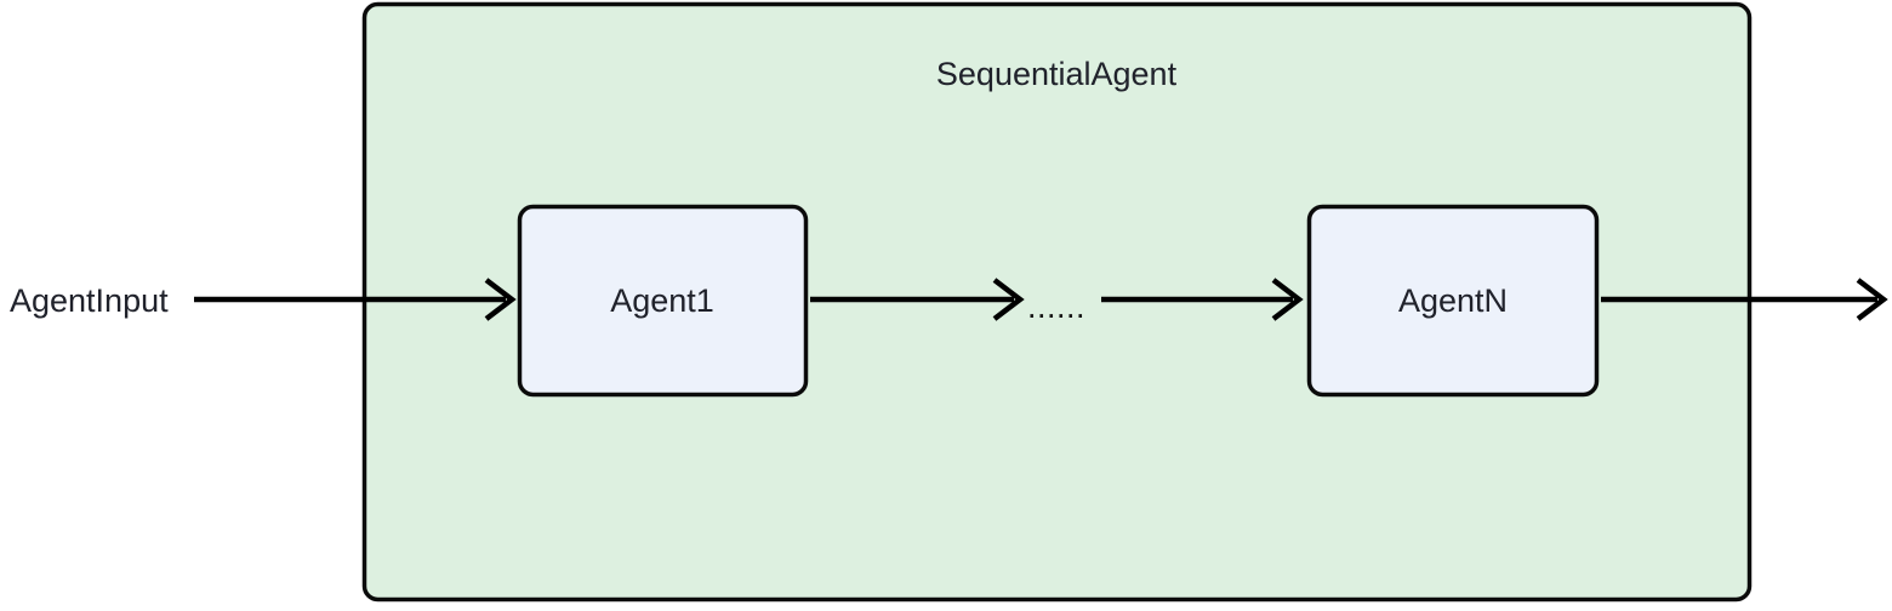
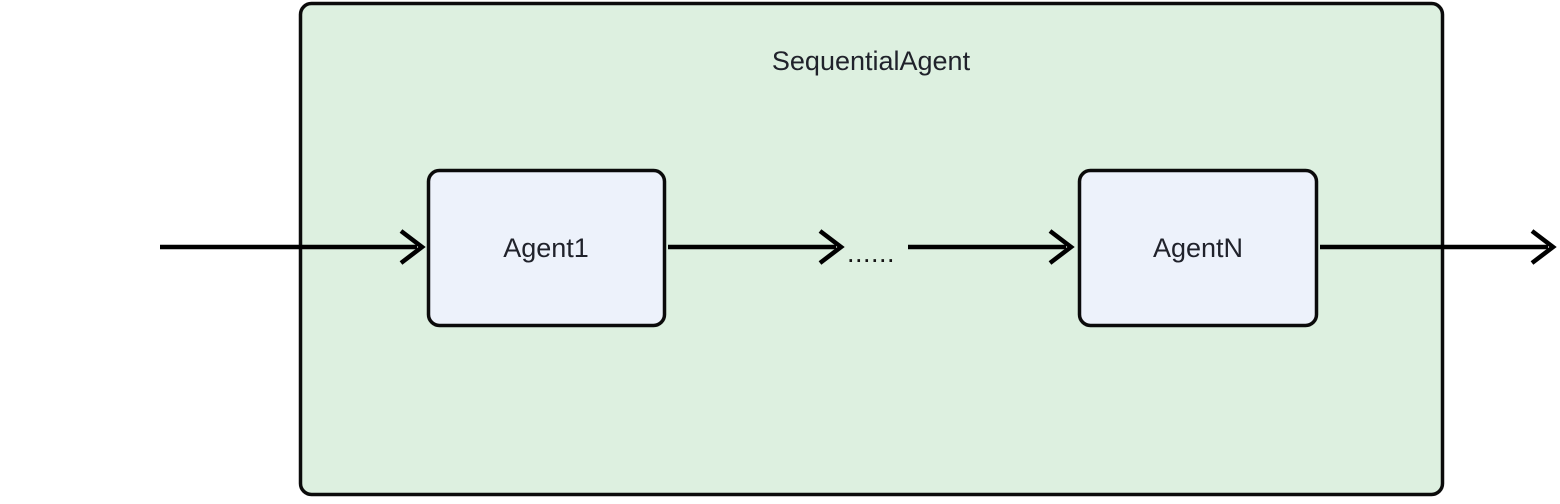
  SequentialAgent
- AgentInput
  Agent1
  ......
  AgentN
